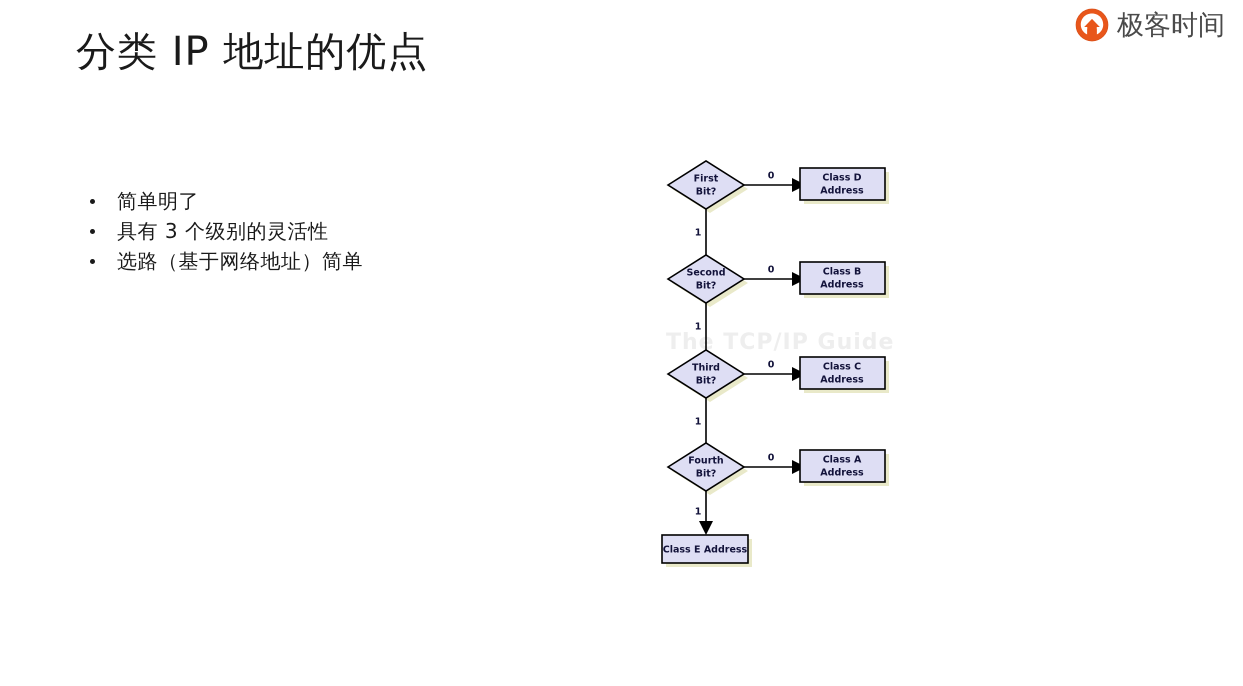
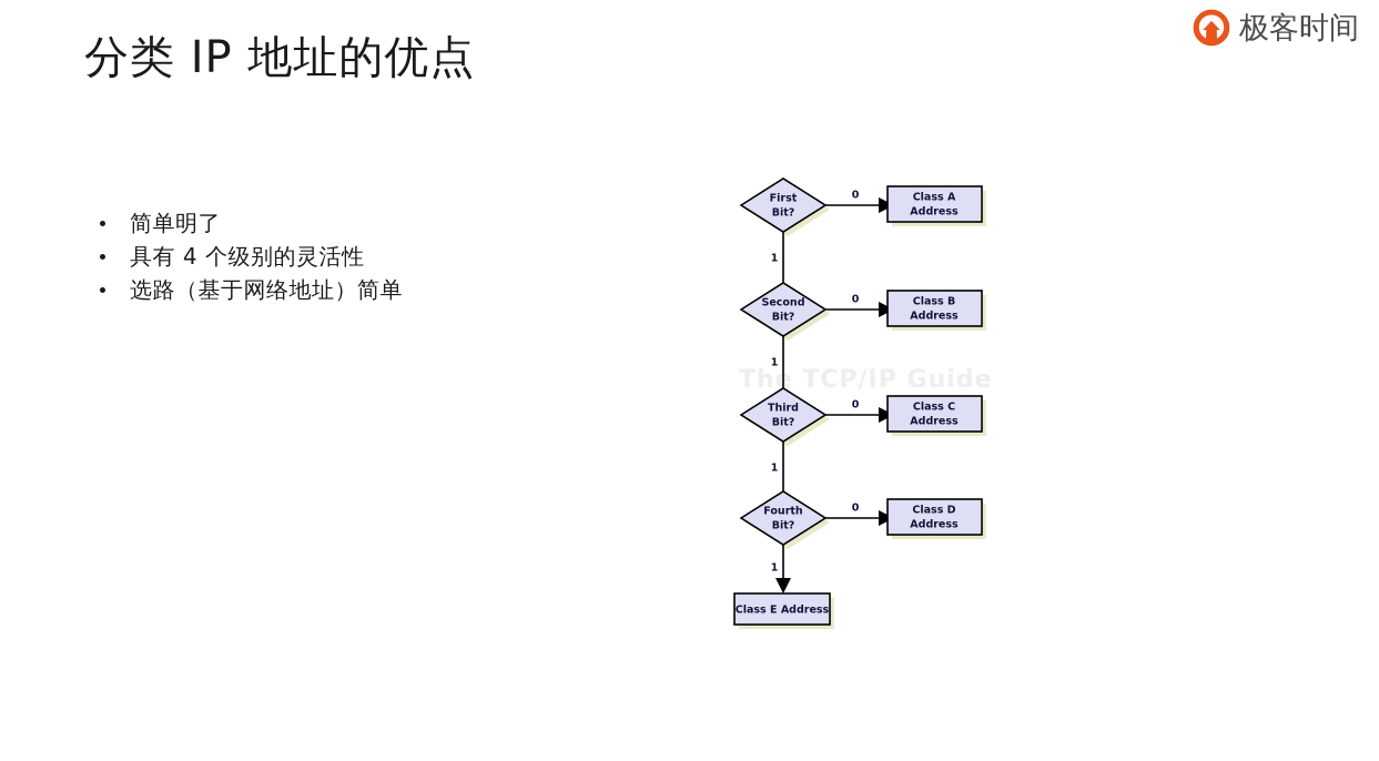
  极客时间
  分类 IP 地址的优点
  简单明了
- 具有 3 个级别的灵活性
+ 具有 4 个级别的灵活性
  选路（基于网络地址）简单
  Th TCP/IP Guide
  First
  Bit?
  0
- Class D
+ Class A
  Address
  1
  Second
  Bit?
  0
  Class B
  Address
  1
  Third
  Bit?
  0
  Class C
  Address
  1
  Fourth
  Bit?
  0
- Class A
+ Class D
  Address
  1
  Class E Address
